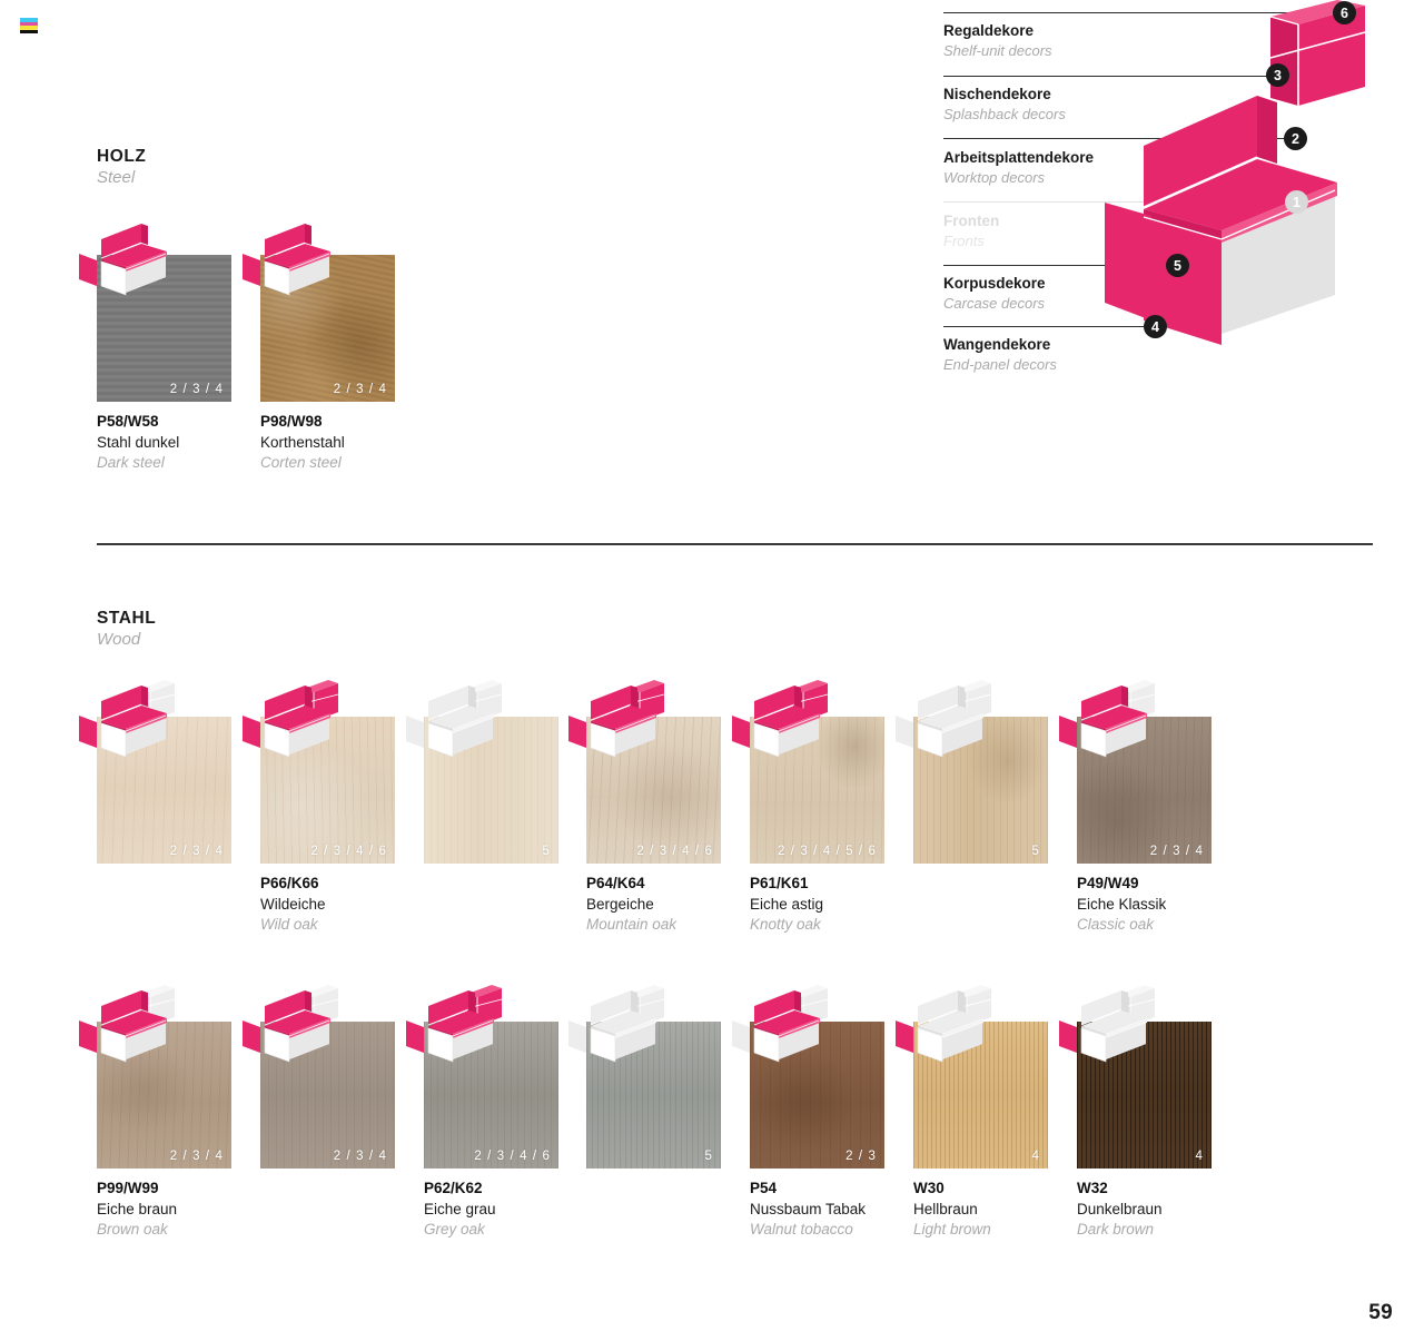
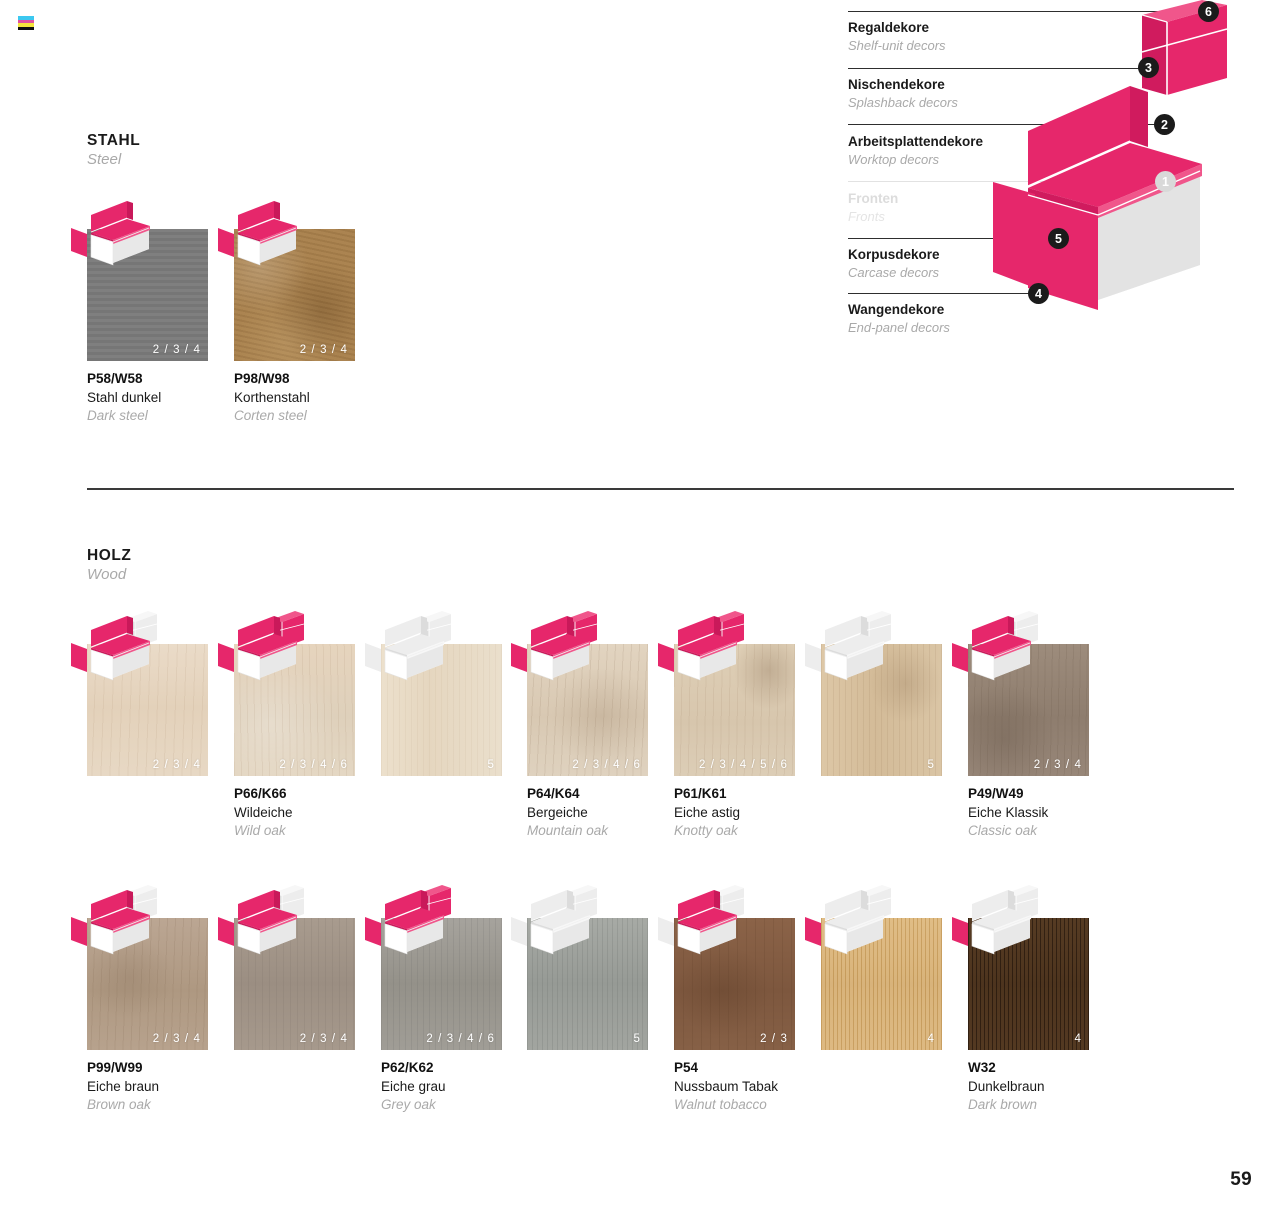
  6
  3
  2
  1
  5
  4
  Regaldekore
  Shelf-unit decors
  Nischendekore
  Splashback decors
  Arbeitsplattendekore
  Worktop decors
  Fronten
  Fronts
  Korpusdekore
  Carcase decors
  Wangendekore
  End-panel decors
- HOLZ
+ STAHL
  Steel
  2 / 3 / 4
  P58/W58
  Stahl dunkel
  Dark steel
  2 / 3 / 4
  P98/W98
  Korthenstahl
  Corten steel
- STAHL
+ HOLZ
  Wood
  2 / 3 / 4
  2 / 3 / 4 / 6
  P66/K66
  Wildeiche
  Wild oak
  5
  2 / 3 / 4 / 6
  P64/K64
  Bergeiche
  Mountain oak
  2 / 3 / 4 / 5 / 6
  P61/K61
  Eiche astig
  Knotty oak
  5
  2 / 3 / 4
  P49/W49
  Eiche Klassik
  Classic oak
  2 / 3 / 4
  P99/W99
  Eiche braun
  Brown oak
  2 / 3 / 4
  2 / 3 / 4 / 6
  P62/K62
  Eiche grau
  Grey oak
  5
  2 / 3
  P54
  Nussbaum Tabak
  Walnut tobacco
  4
- W30
- Hellbraun
- Light brown
  4
  W32
  Dunkelbraun
  Dark brown
  59
